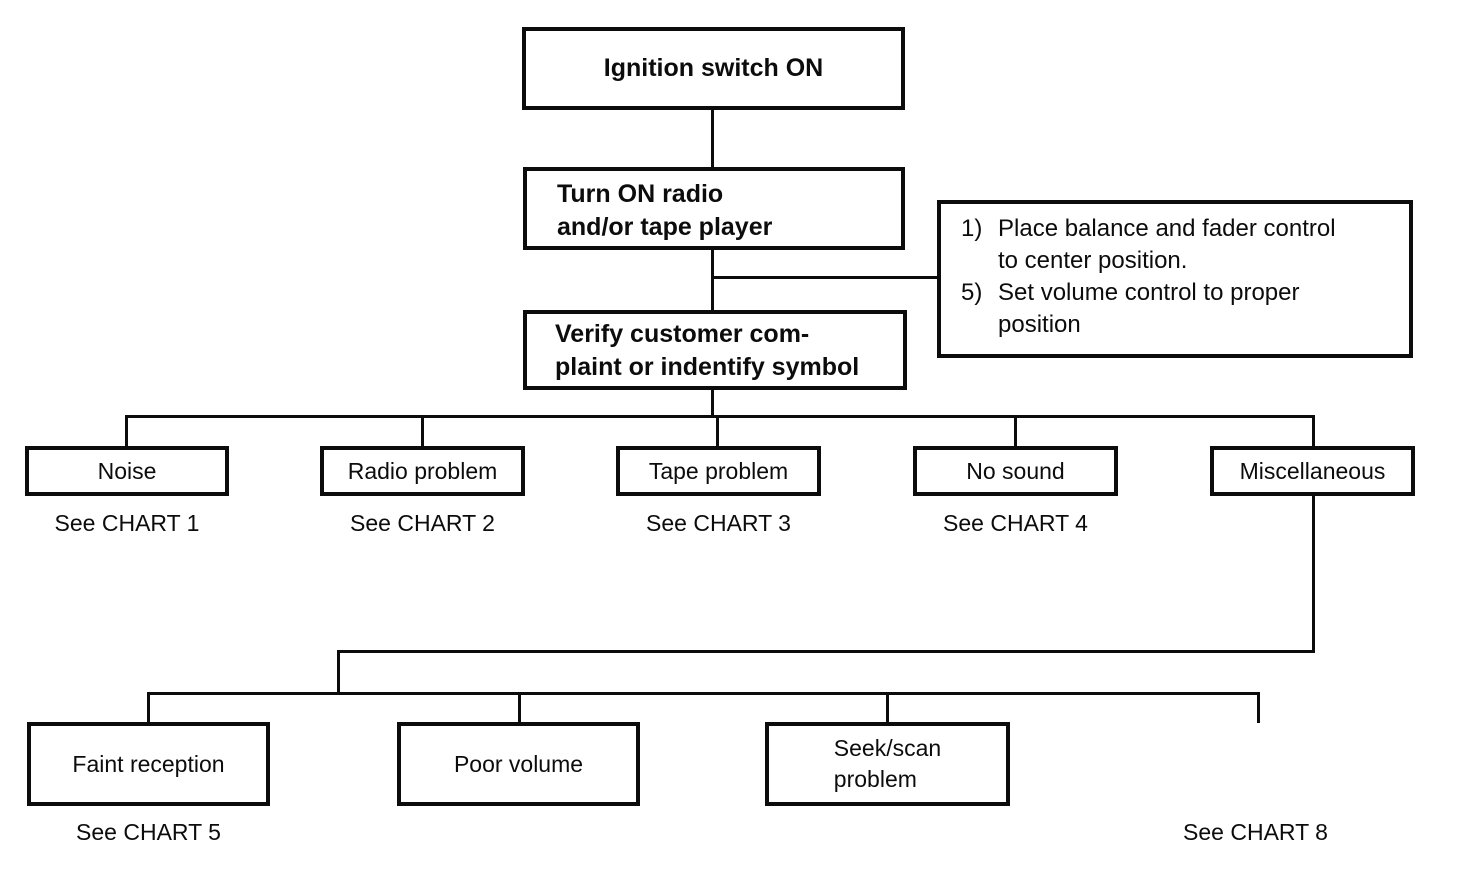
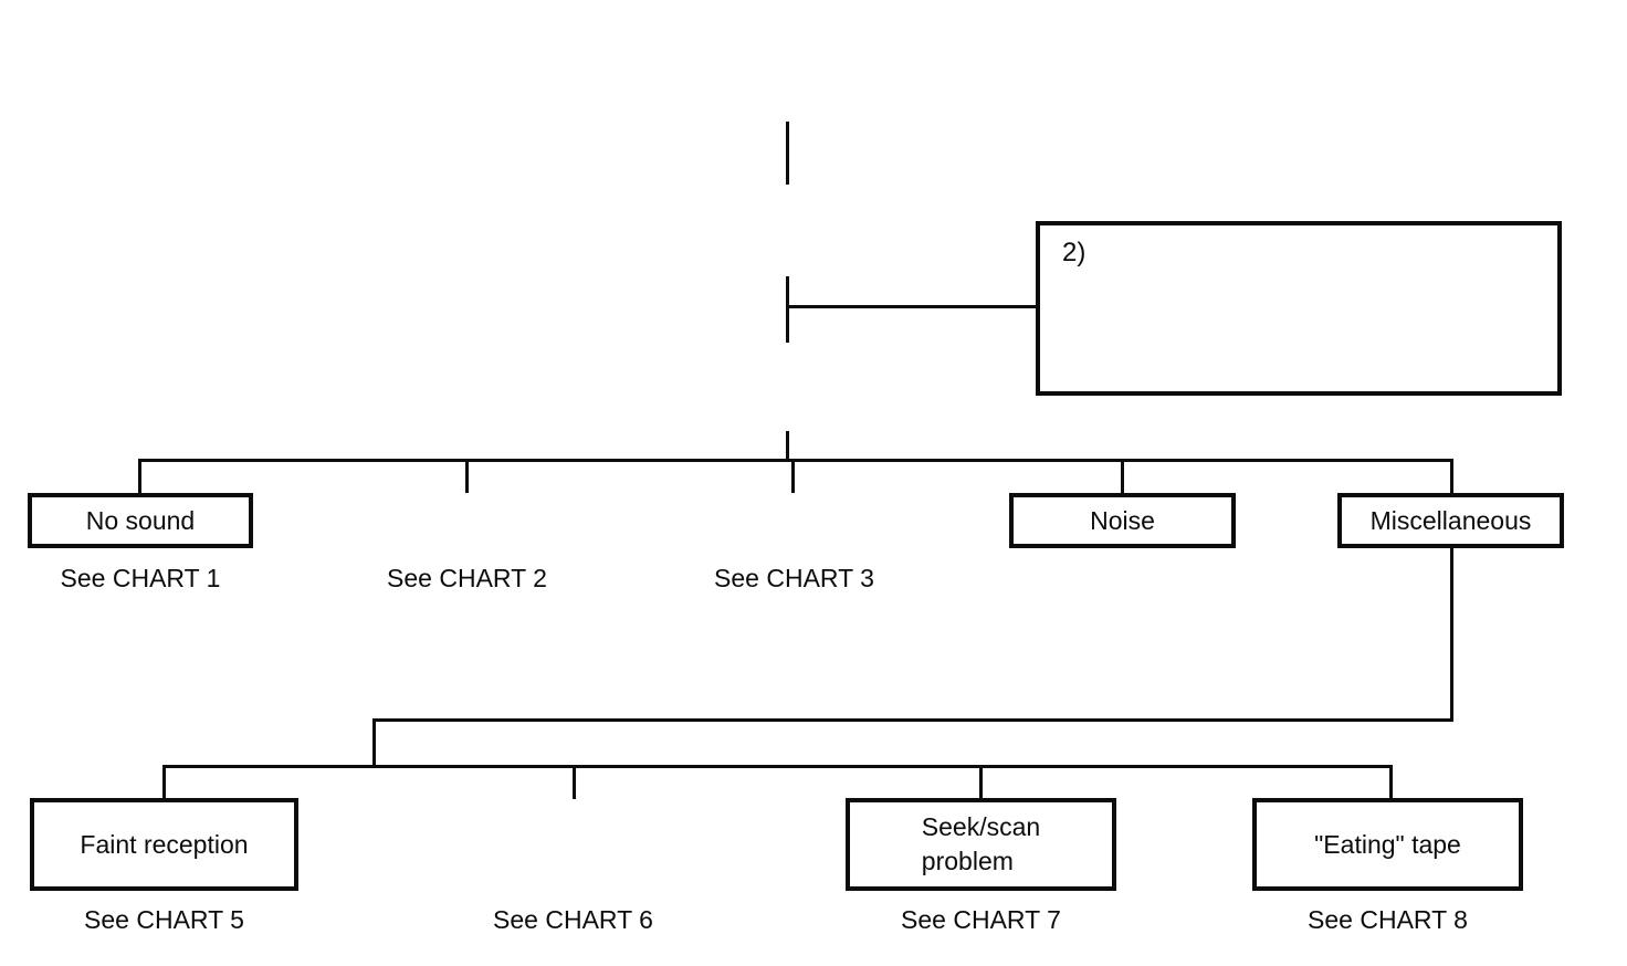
- Ignition switch ON
- Turn ON radio
- and/or tape player
- 1)
- Place balance and fader control to center position.
- 5)
+ 2)
- Set volume control to proper position
- Verify customer com-
- plaint or indentify symbol
- Noise
+ No sound
- Radio problem
- Tape problem
- No sound
+ Noise
  Miscellaneous
  See CHART 1
  See CHART 2
  See CHART 3
- See CHART 4
  Faint reception
- Poor volume
  Seek/scan
  problem
+ "Eating" tape
  See CHART 5
+ See CHART 6
+ See CHART 7
  See CHART 8
